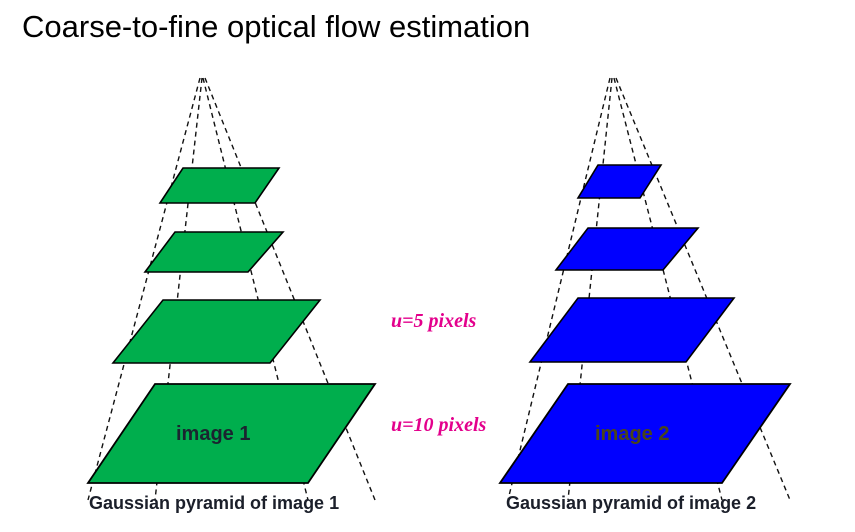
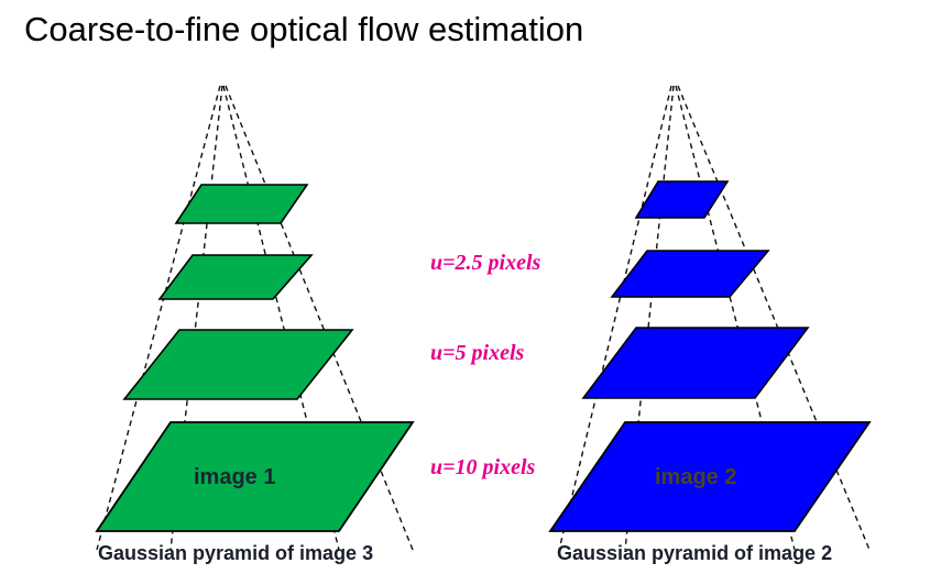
  Coarse-to-fine optical flow estimation
+ u=2.5 pixels
  u=5 pixels
  u=10 pixels
  image 1
  image 2
- Gaussian pyramid of image 1
+ Gaussian pyramid of image 3
  Gaussian pyramid of image 2
